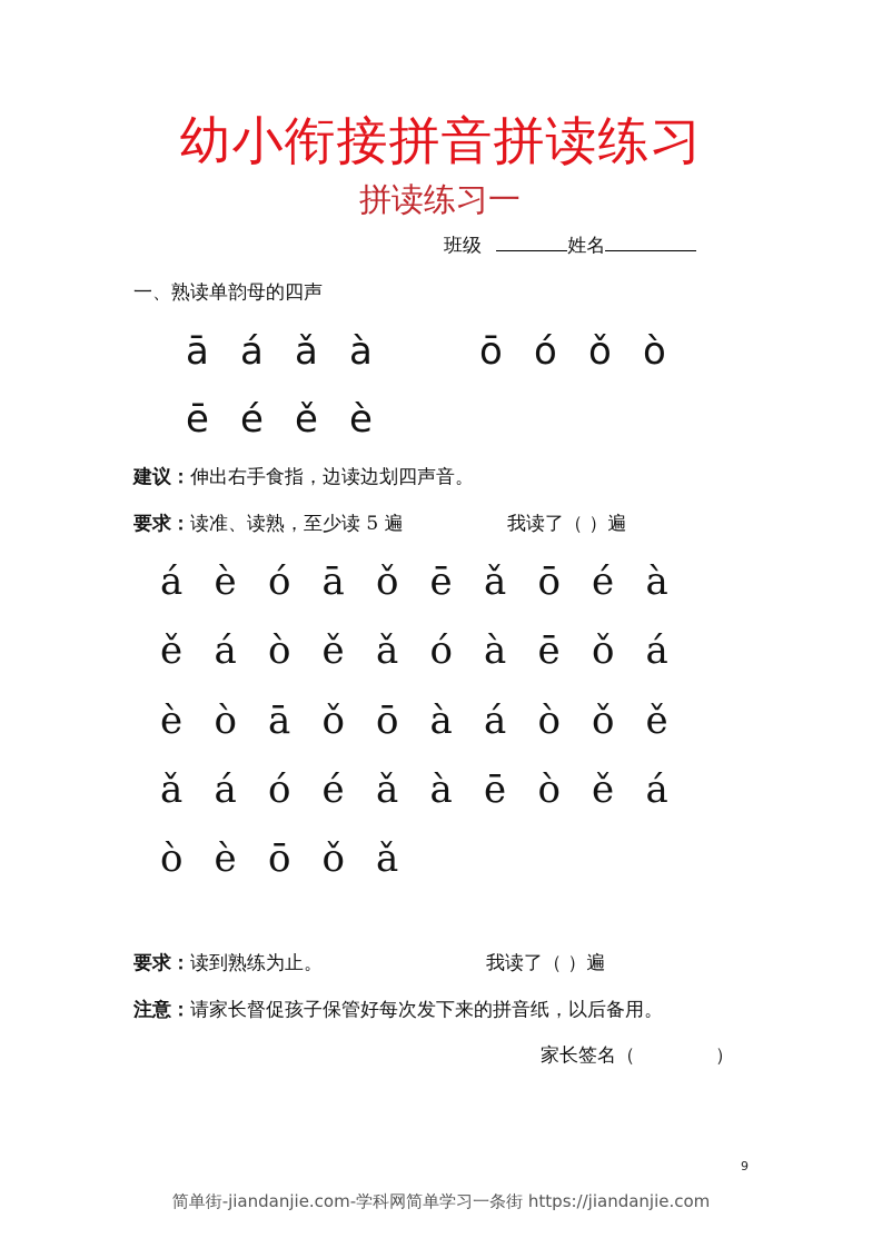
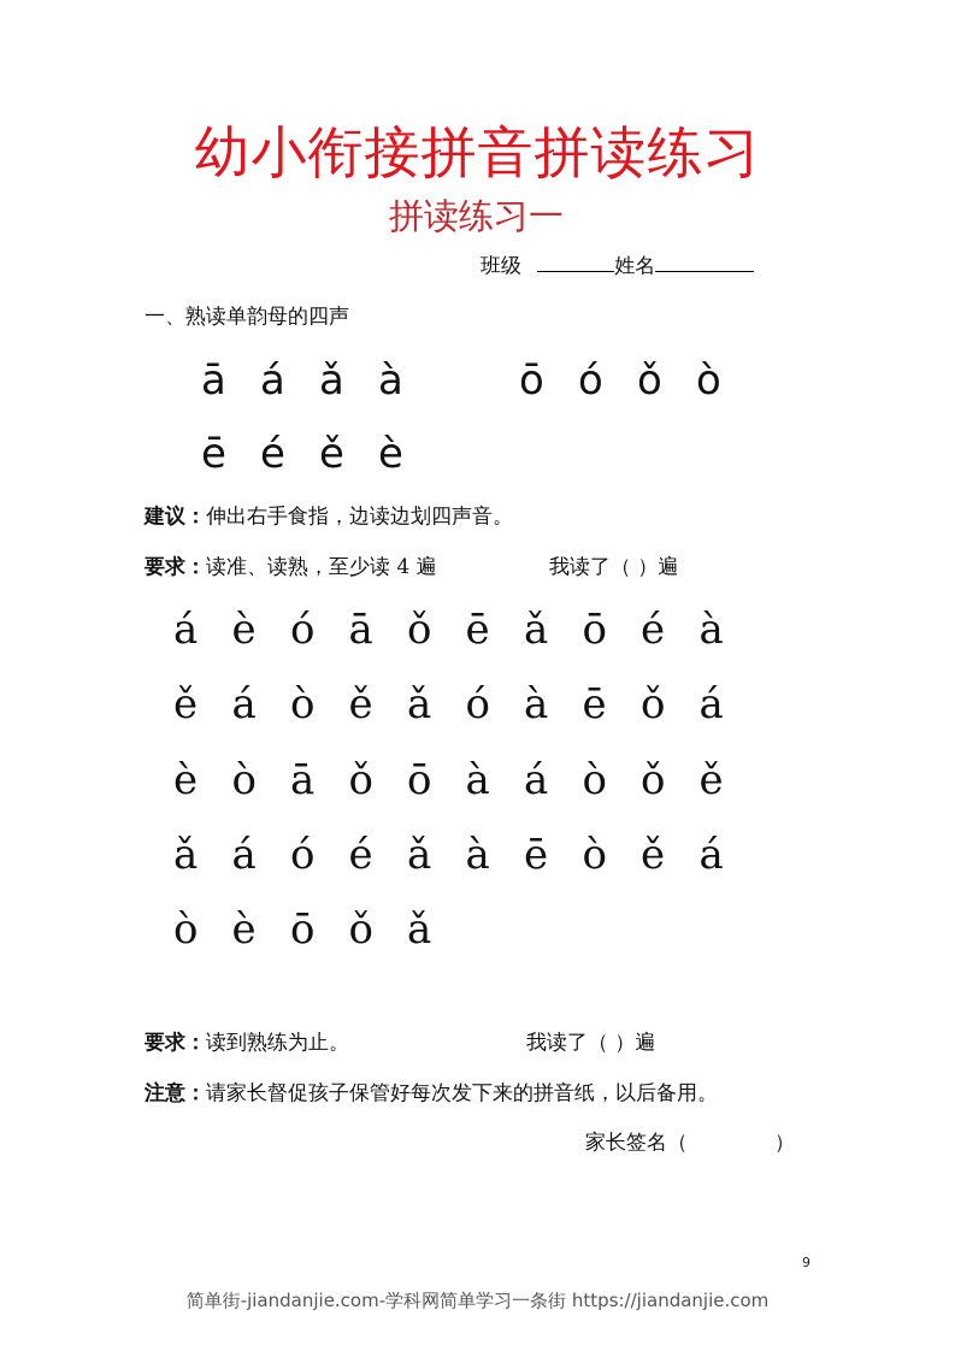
  幼小衔接拼音拼读练习
  拼读练习一
  班级 姓名
  一、熟读单韵母的四声
  ā á ǎ à
  ō ó ǒ ò
  ē é ě è
  建议：伸出右手食指，边读边划四声音。
- 要求：读准、读熟，至少读 5 遍
+ 要求：读准、读熟，至少读 4 遍
  我读了（ ）遍
  á è ó ā ǒ ē ǎ ō é à
  ě á ò ě ǎ ó à ē ǒ á
  è ò ā ǒ ō à á ò ǒ ě
  ǎ á ó é ǎ à ē ò ě á
  ò è ō ǒ ǎ
  要求：读到熟练为止。
  我读了（ ）遍
  注意：请家长督促孩子保管好每次发下来的拼音纸，以后备用。
  家长签名（ ）
  9
  简单街-jiandanjie.com-学科网简单学习一条街 https://jiandanjie.com
